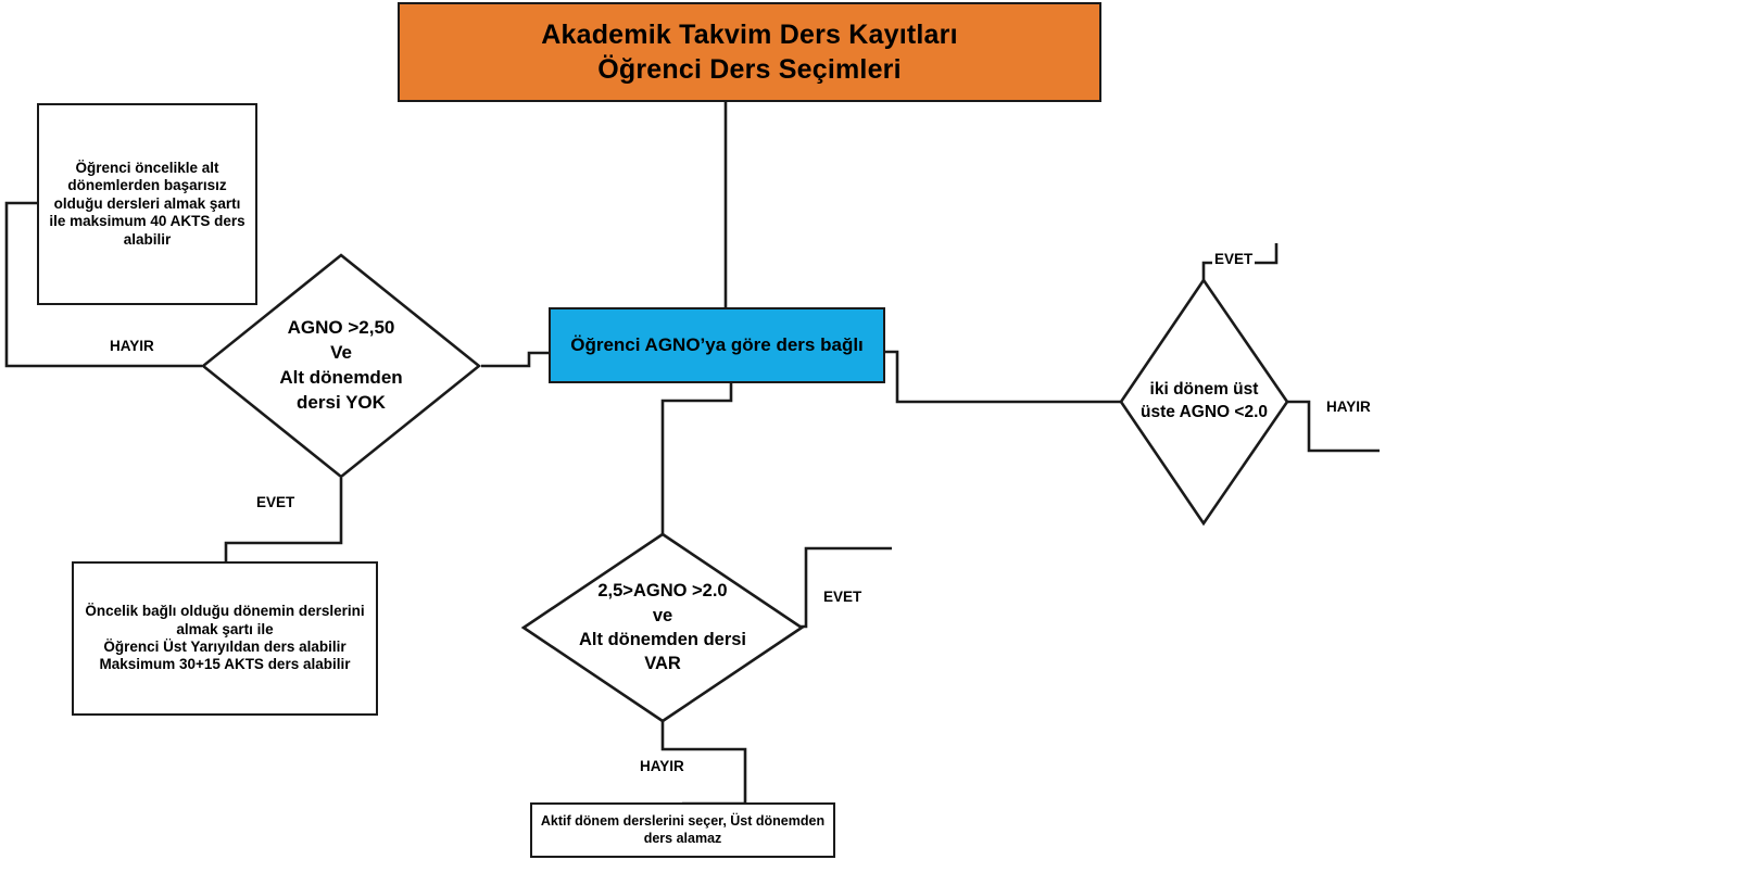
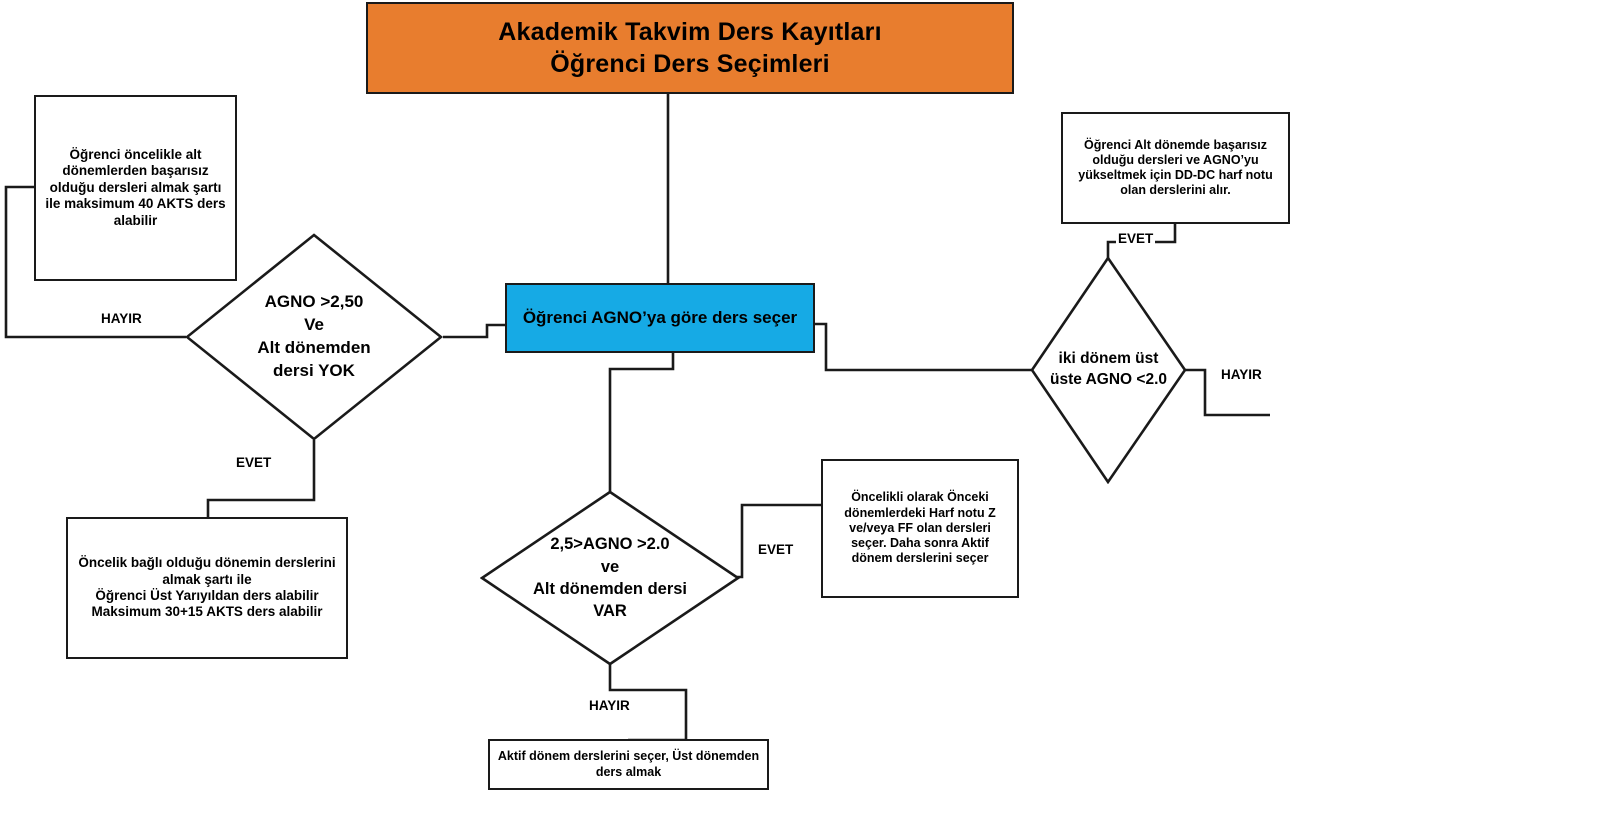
  Akademik Takvim Ders Kayıtları
  Öğrenci Ders Seçimleri
- Öğrenci AGNO’ya göre ders bağlı
+ Öğrenci AGNO’ya göre ders seçer
  Öğrenci öncelikle alt dönemlerden başarısız olduğu dersleri almak şartı ile maksimum 40 AKTS ders alabilir
  Öncelik bağlı olduğu dönemin derslerini almak şartı ile
  Öğrenci Üst Yarıyıldan ders alabilir
  Maksimum 30+15 AKTS ders alabilir
+ Öğrenci Alt dönemde başarısız olduğu dersleri ve AGNO’yu yükseltmek için DD-DC harf notu olan derslerini alır.
+ Öncelikli olarak Önceki dönemlerdeki Harf notu Z ve/veya FF olan dersleri seçer. Daha sonra Aktif dönem derslerini seçer
- Aktif dönem derslerini seçer, Üst dönemden ders alamaz
+ Aktif dönem derslerini seçer, Üst dönemden ders almak
  AGNO >2,50
  Ve
  Alt dönemden
  dersi YOK
  2,5>AGNO >2.0
  ve
  Alt dönemden dersi
  VAR
  iki dönem üst
  üste AGNO <2.0
  HAYIR
  EVET
  EVET
  HAYIR
  EVET
  HAYIR
